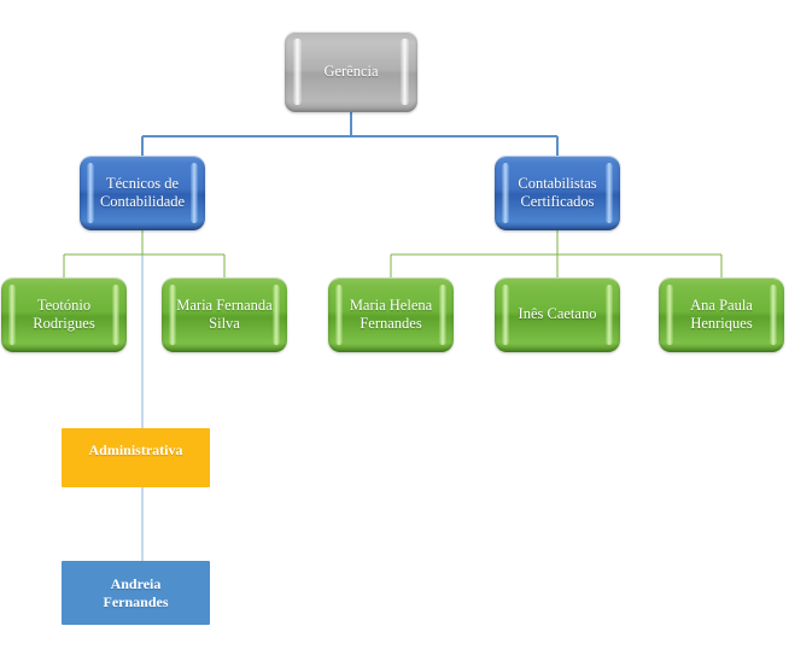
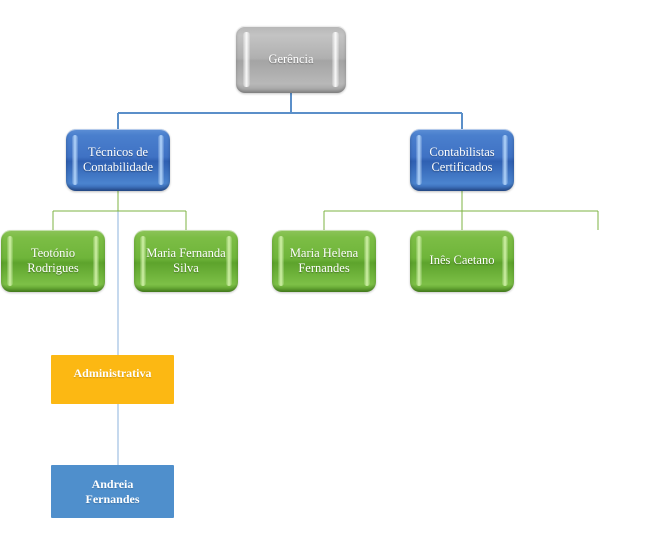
  Gerência
  Técnicos de
  Contabilidade
  Contabilistas
  Certificados
  Teotónio
  Rodrigues
  Maria Fernanda
  Silva
  Maria Helena
  Fernandes
  Inês Caetano
- Ana Paula
- Henriques
  Administrativa
  Andreia
  Fernandes
